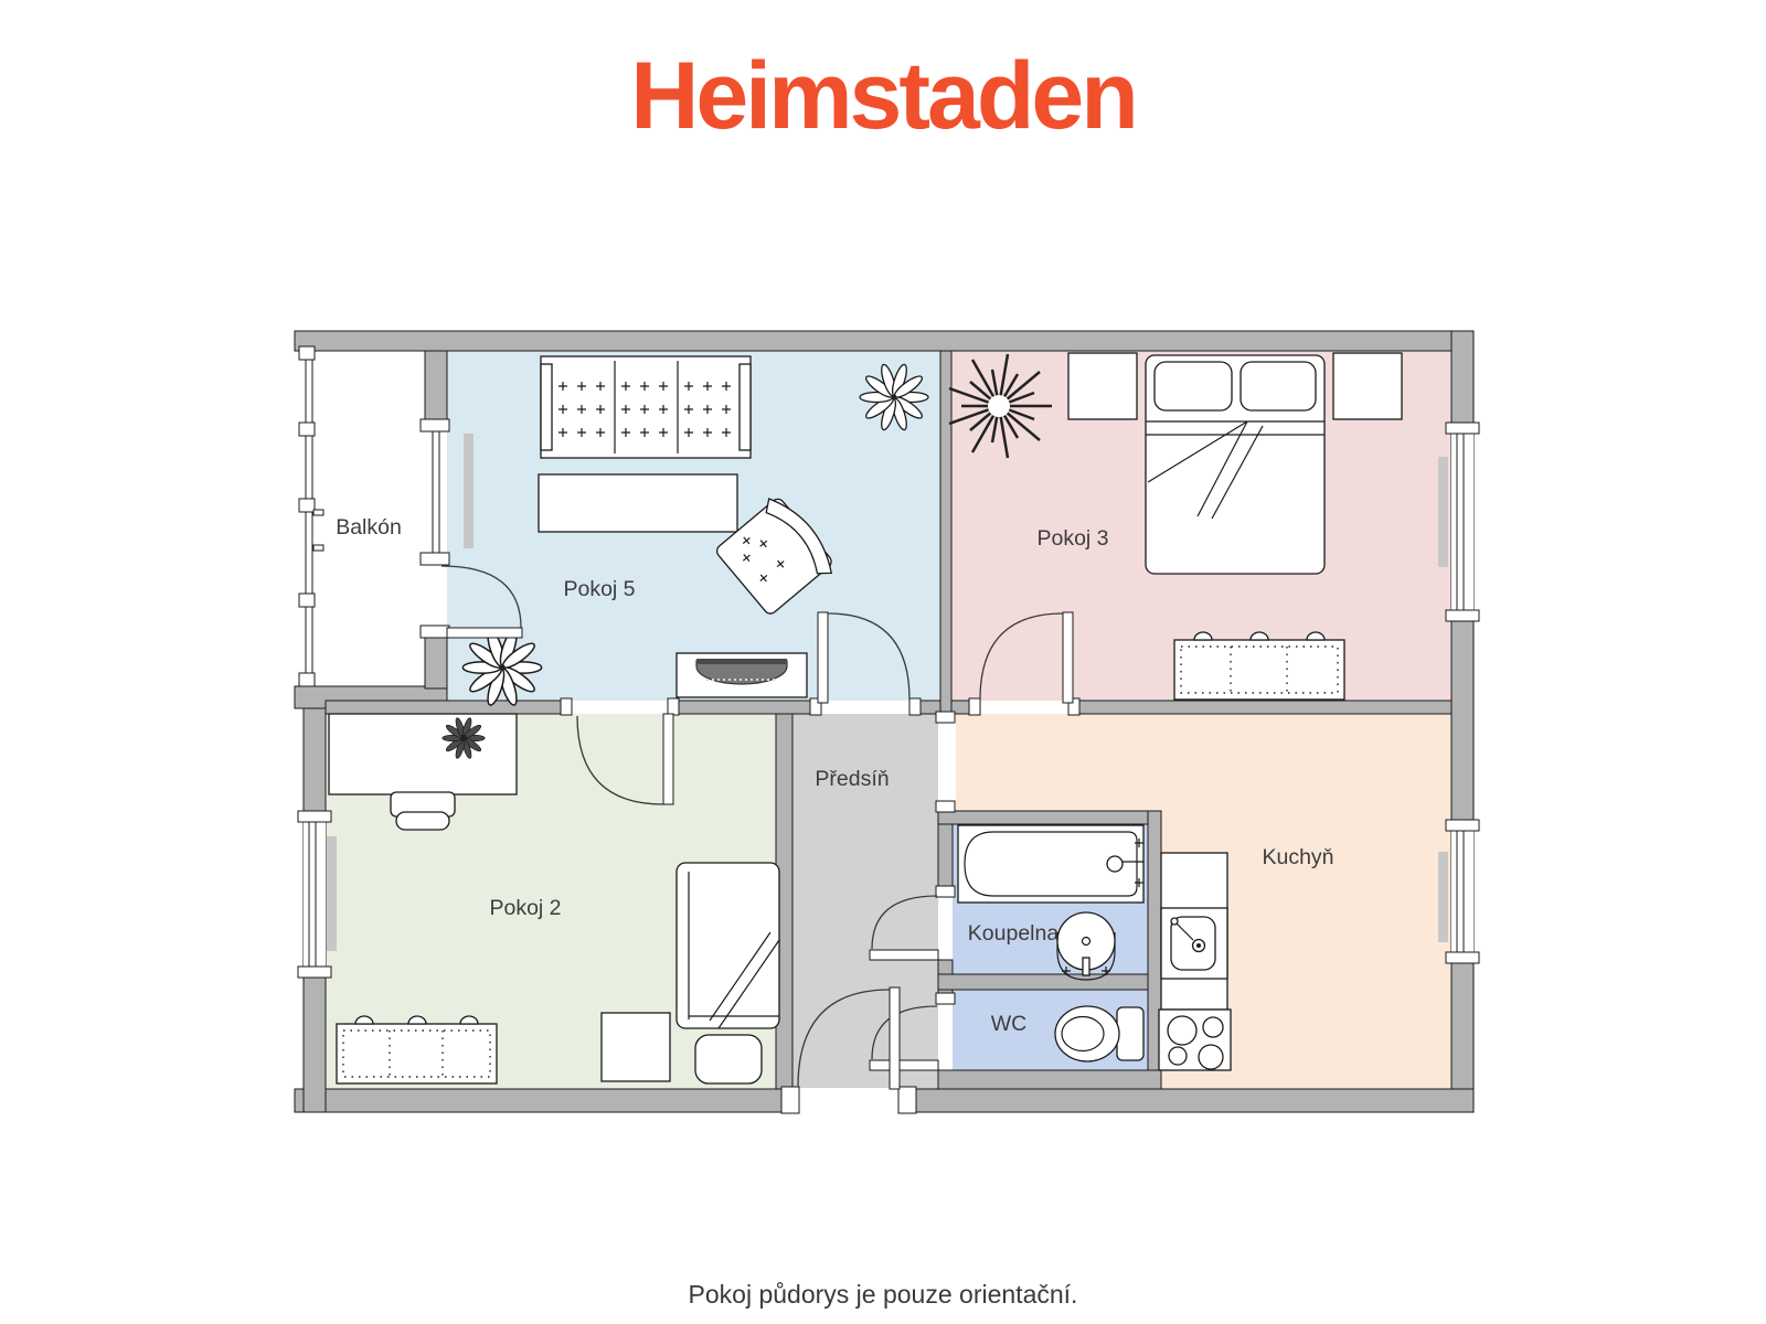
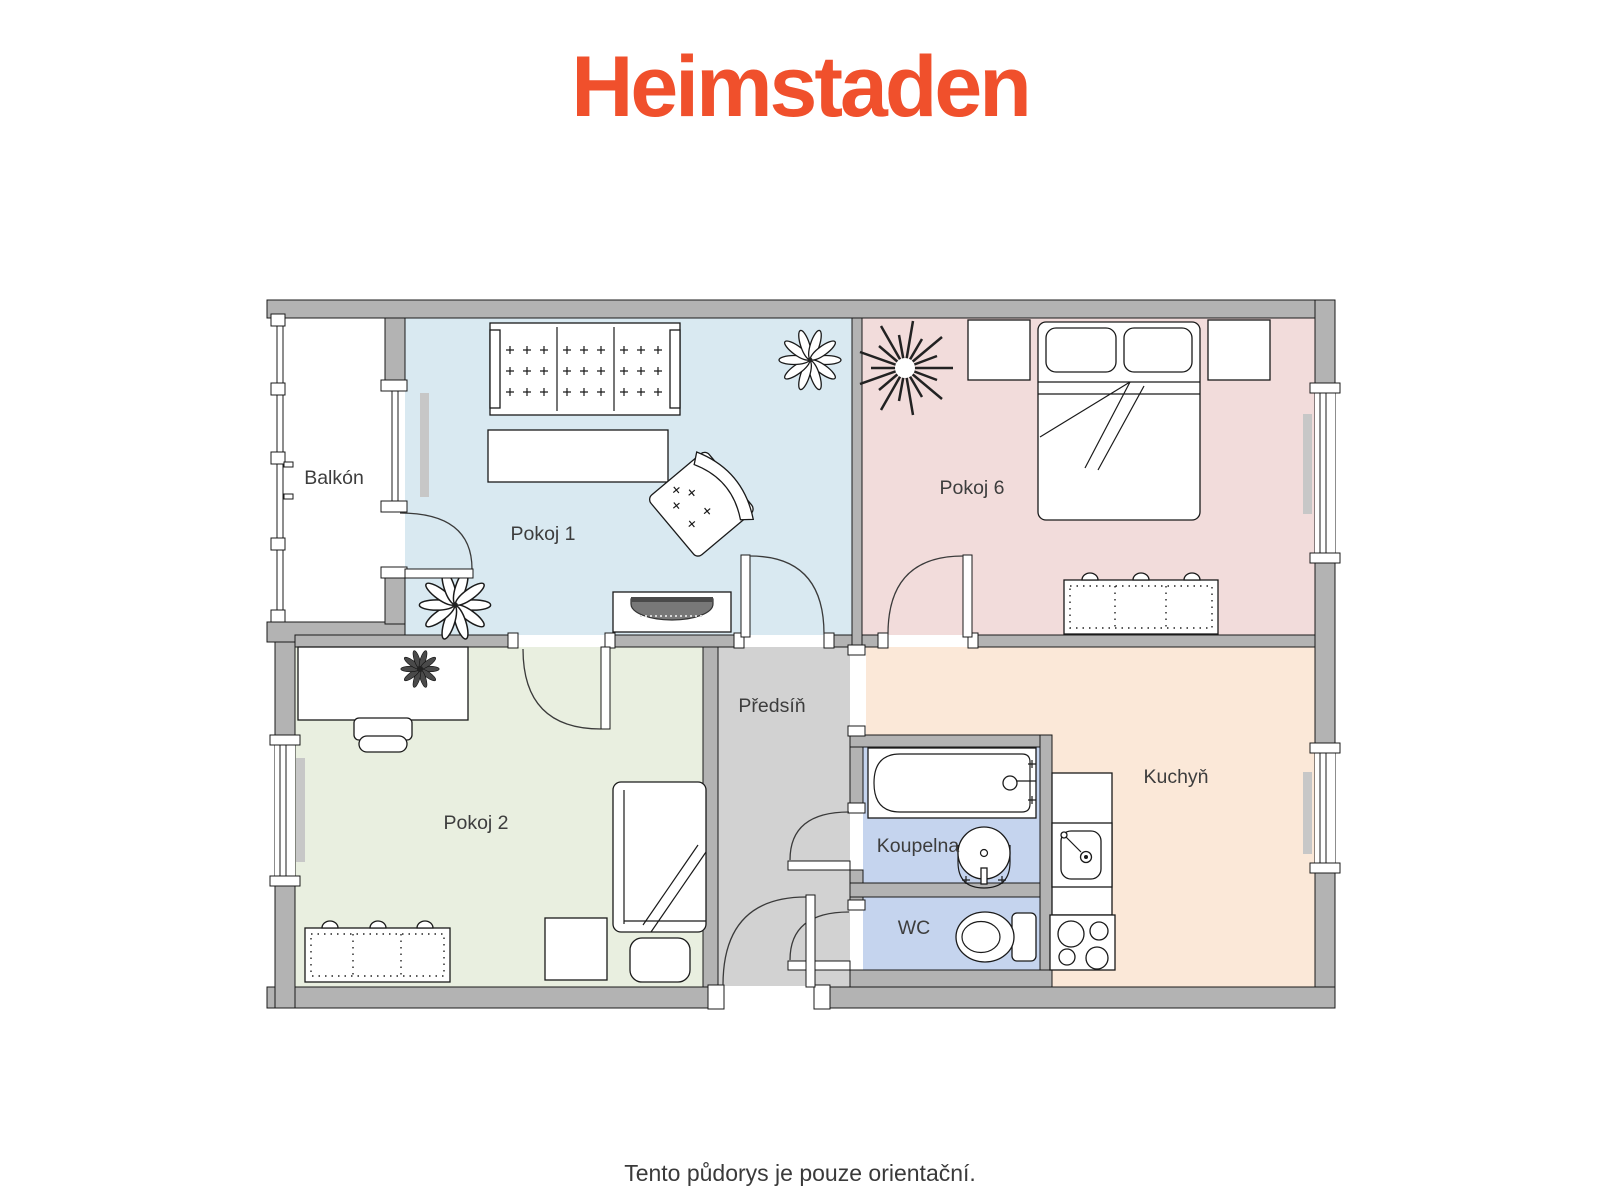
  Heimstaden
  Balkón
- Pokoj 5
+ Pokoj 1
- Pokoj 3
+ Pokoj 6
  Pokoj 2
  Předsíň
  Koupelna
  WC
  Kuchyň
- Pokoj půdorys je pouze orientační.
+ Tento půdorys je pouze orientační.
